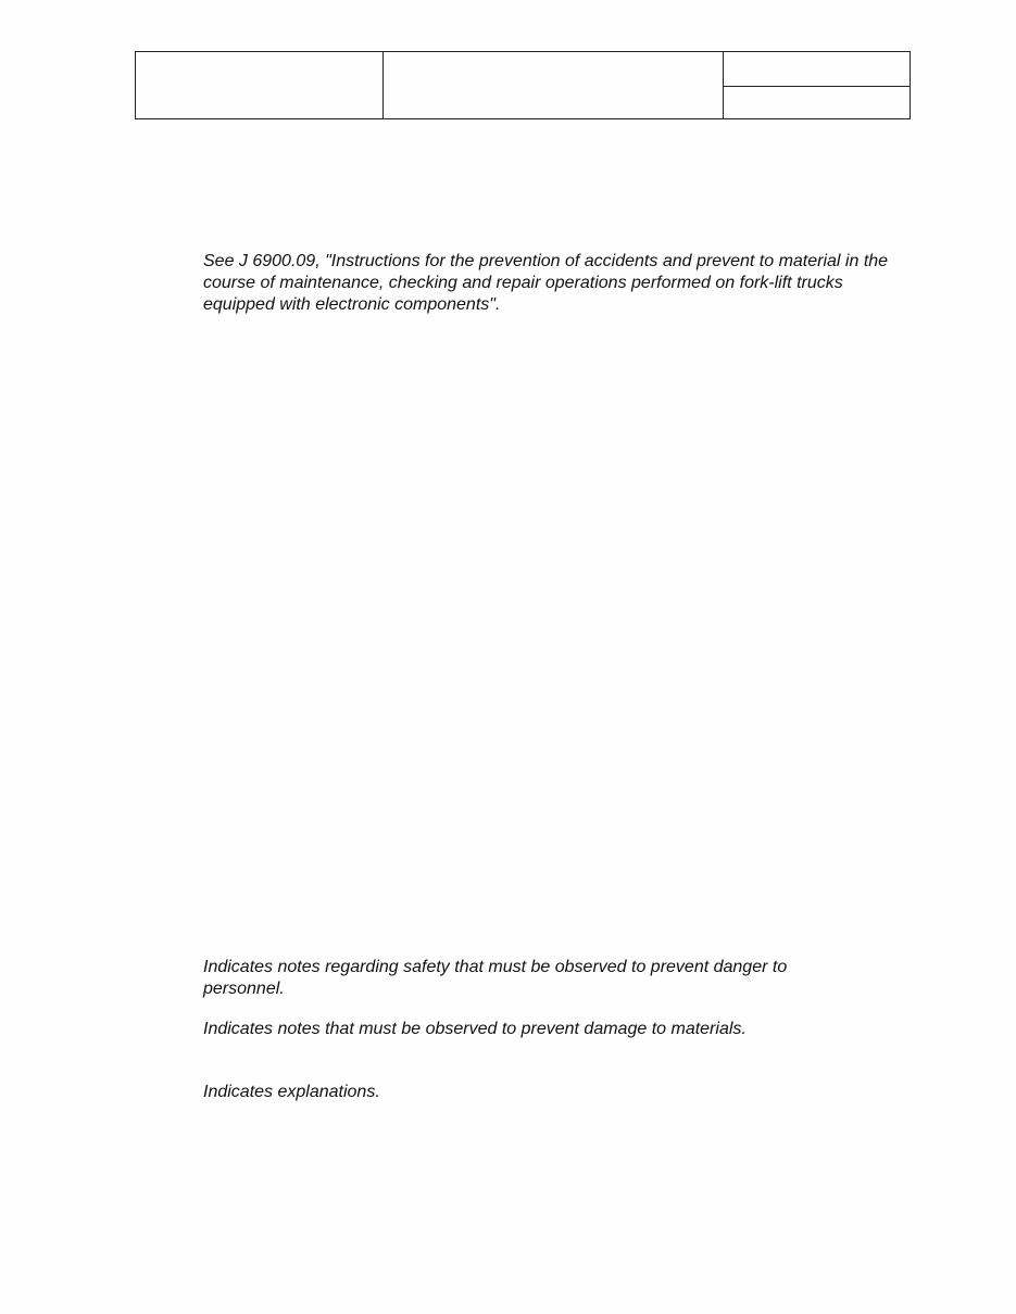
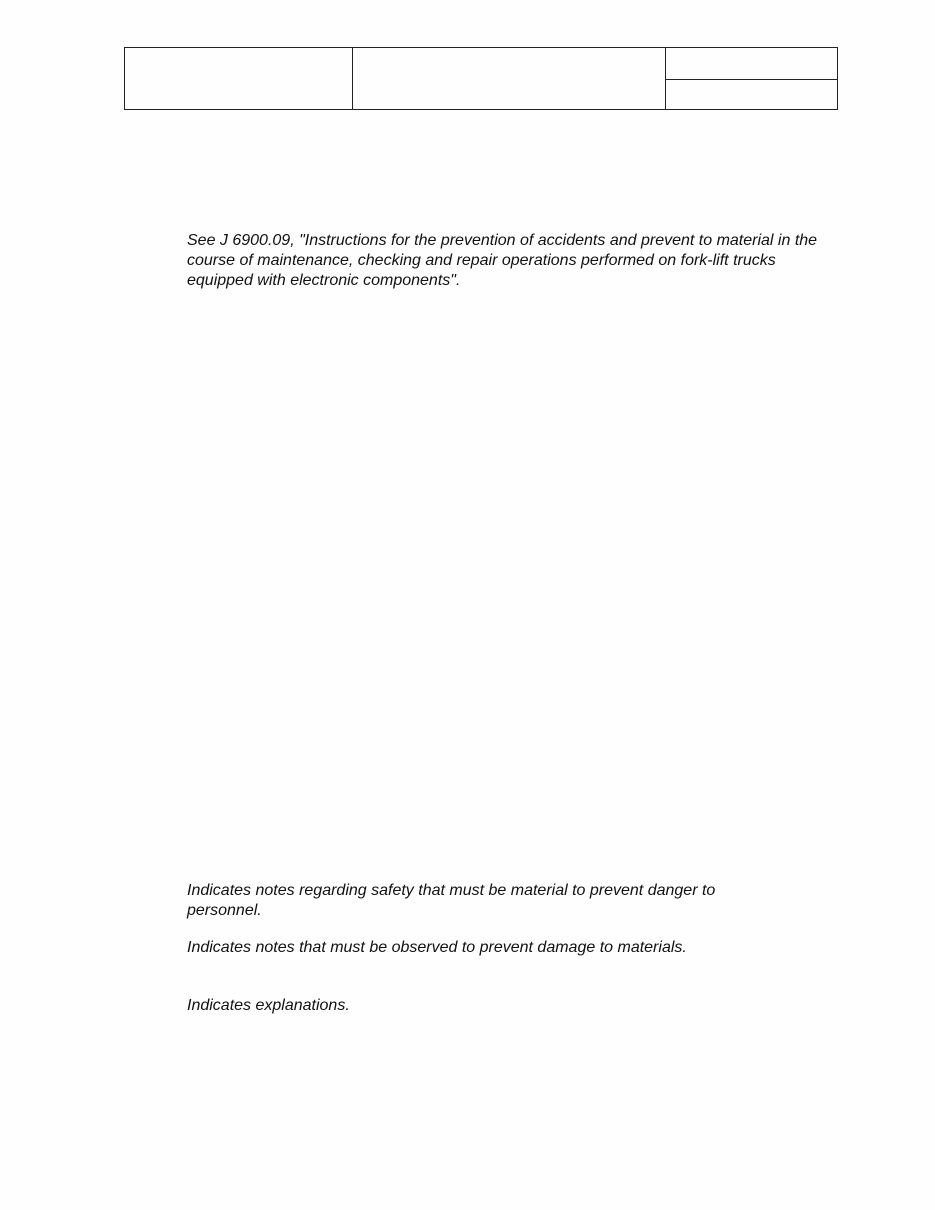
  See J 6900.09, "Instructions for the prevention of accidents and prevent to material in the course of maintenance, checking and repair operations performed on fork-lift trucks equipped with electronic components".
- Indicates notes regarding safety that must be observed to prevent danger to personnel.
+ Indicates notes regarding safety that must be material to prevent danger to personnel.
  Indicates notes that must be observed to prevent damage to materials.
  Indicates explanations.
